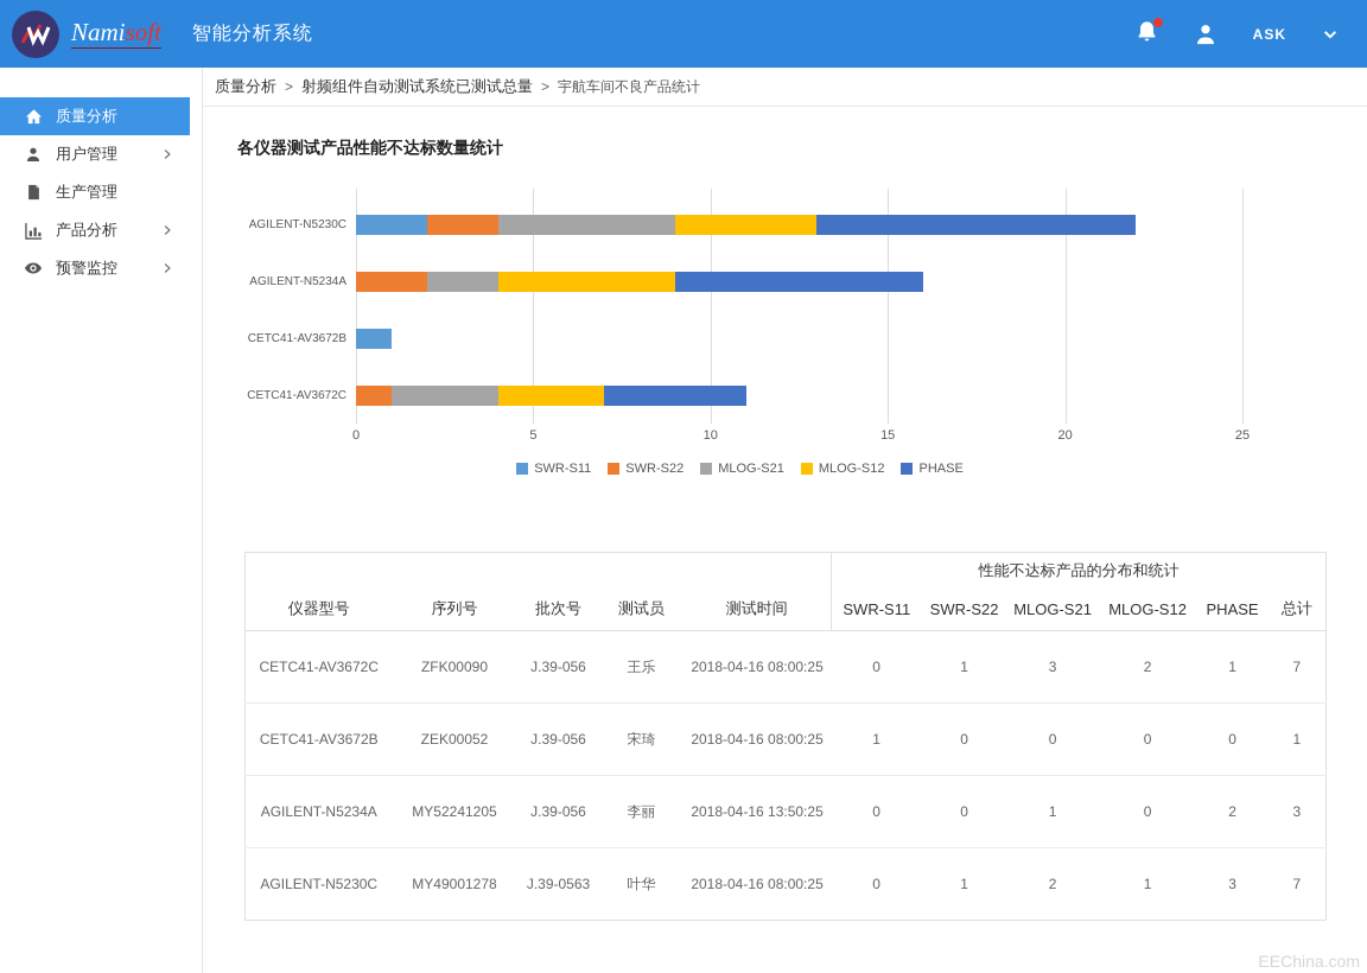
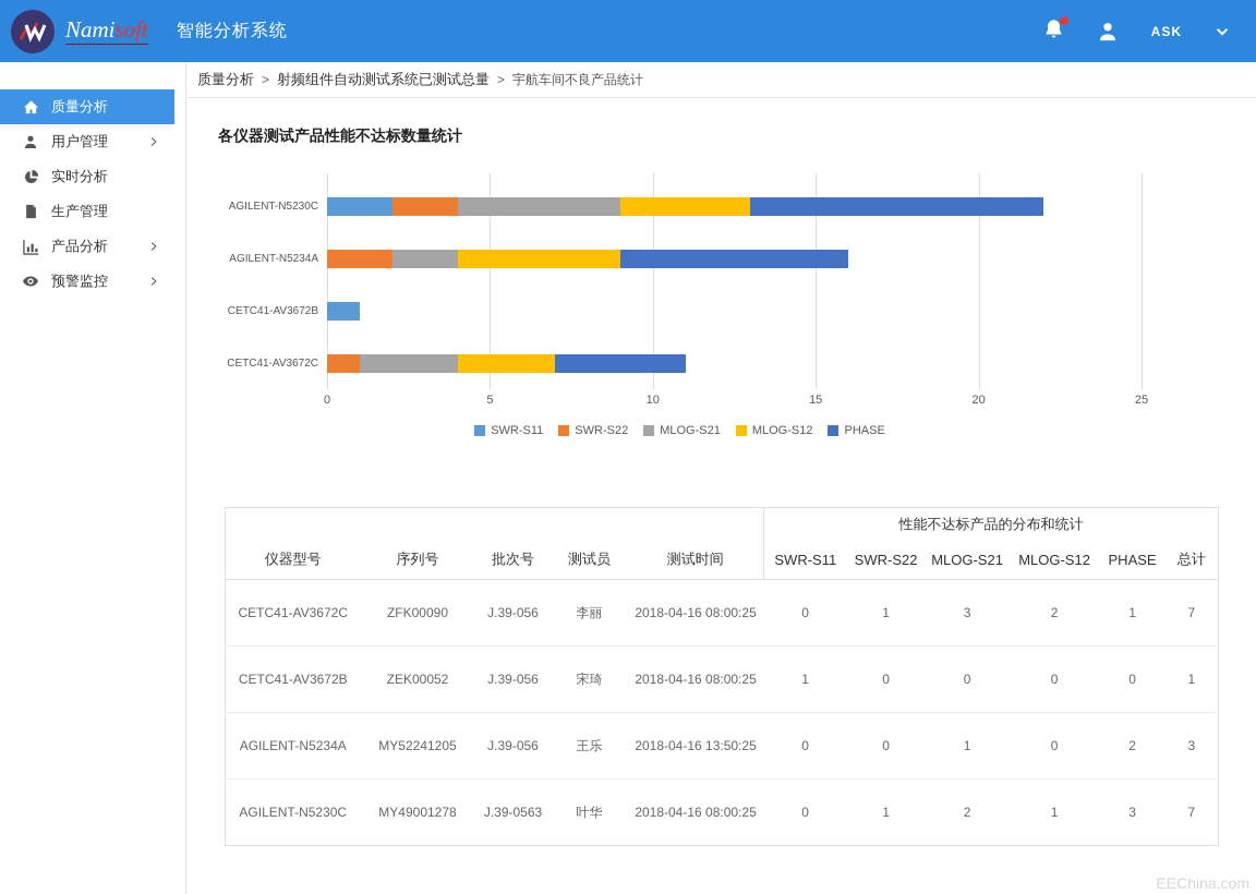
  Namisoft
  智能分析系统
  ASK
  质量分析
  用户管理
+ 实时分析
  生产管理
  产品分析
  预警监控
  质量分析
  >
  射频组件自动测试系统已测试总量
  >
  宇航车间不良产品统计
  各仪器测试产品性能不达标数量统计
  AGILENT-N5230C
  AGILENT-N5234A
  CETC41-AV3672B
  CETC41-AV3672C
  0
  5
  10
  15
  20
  25
  SWR-S11
  SWR-S22
  MLOG-S21
  MLOG-S12
  PHASE
  	性能不达标产品的分布和统计
  仪器型号	序列号	批次号	测试员	测试时间	SWR-S11	SWR-S22	MLOG-S21	MLOG-S12	PHASE	总计
- CETC41-AV3672C	ZFK00090	J.39-056	王乐	2018-04-16 08:00:25	0	1	3	2	1	7
+ CETC41-AV3672C	ZFK00090	J.39-056	李丽	2018-04-16 08:00:25	0	1	3	2	1	7
  CETC41-AV3672B	ZEK00052	J.39-056	宋琦	2018-04-16 08:00:25	1	0	0	0	0	1
- AGILENT-N5234A	MY52241205	J.39-056	李丽	2018-04-16 13:50:25	0	0	1	0	2	3
+ AGILENT-N5234A	MY52241205	J.39-056	王乐	2018-04-16 13:50:25	0	0	1	0	2	3
  AGILENT-N5230C	MY49001278	J.39-0563	叶华	2018-04-16 08:00:25	0	1	2	1	3	7
  EEChina.com
